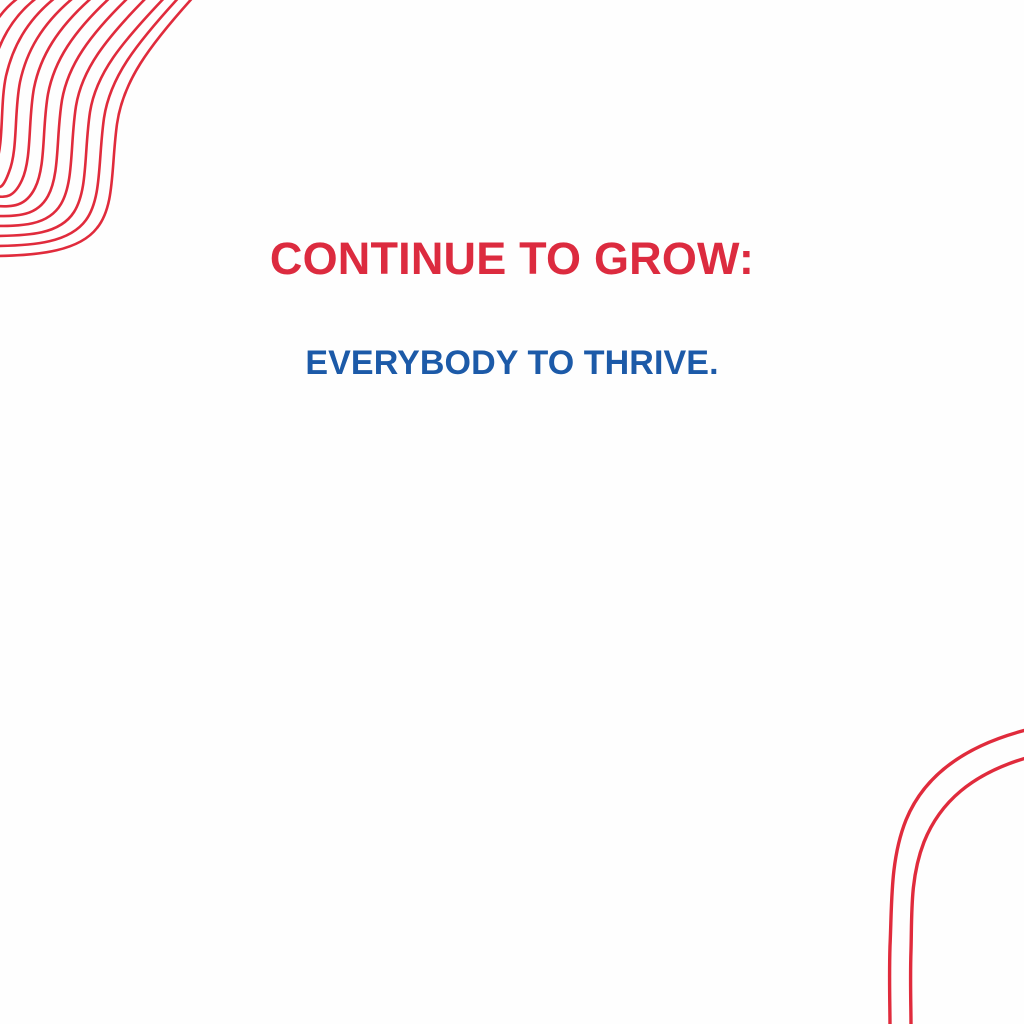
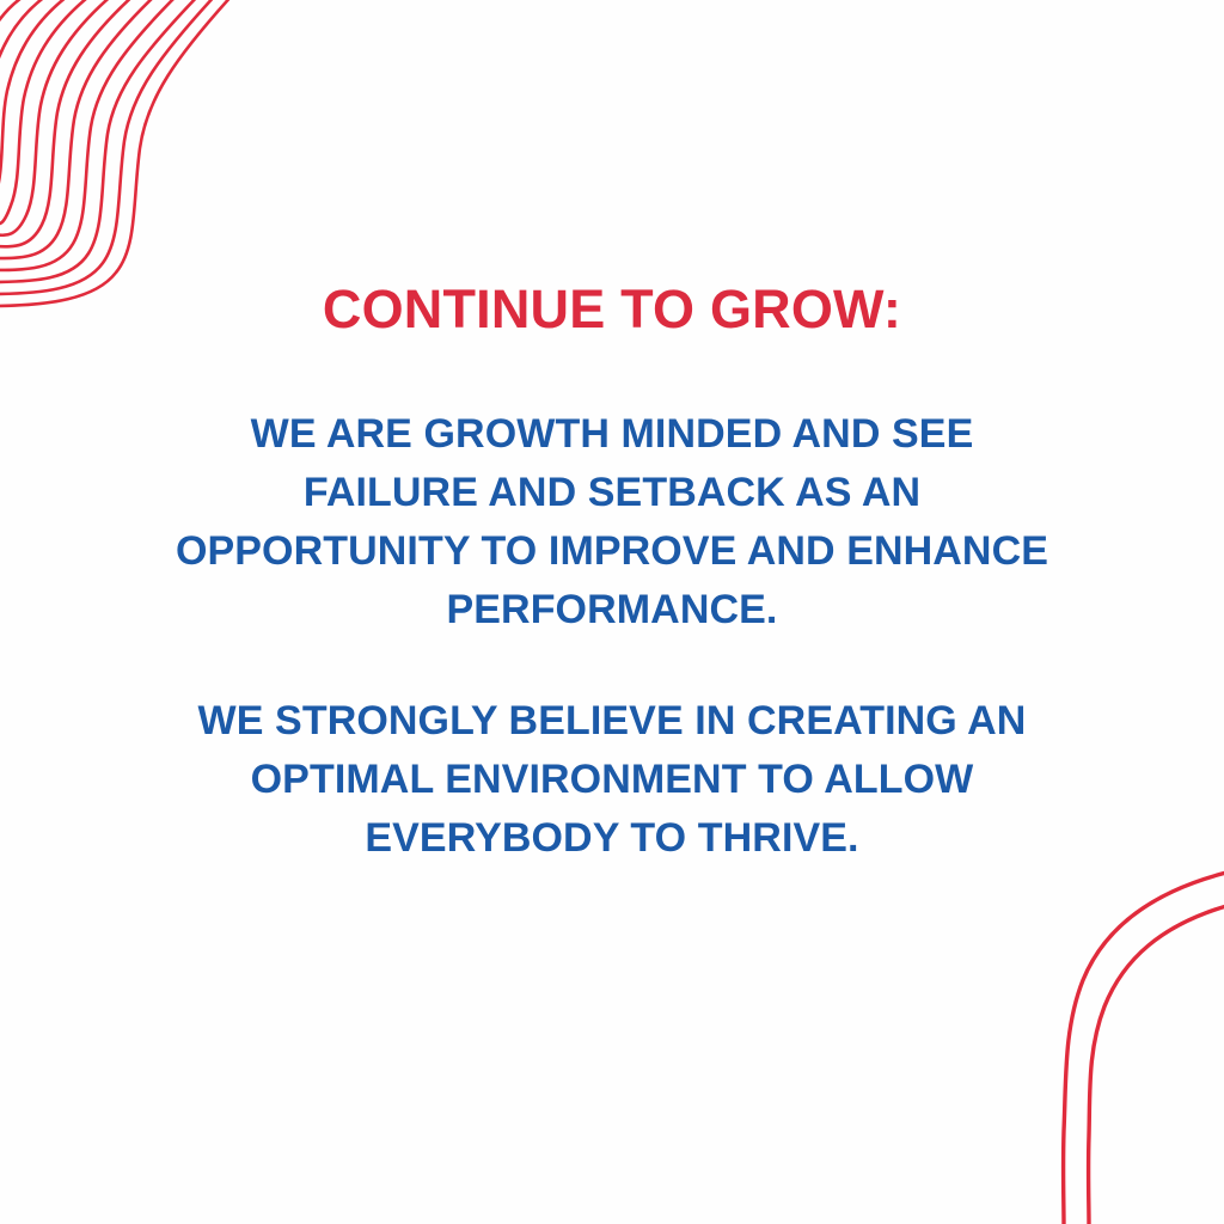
  CONTINUE TO GROW:
+ WE ARE GROWTH MINDED AND SEE
+ FAILURE AND SETBACK AS AN
+ OPPORTUNITY TO IMPROVE AND ENHANCE
+ PERFORMANCE.
+ WE STRONGLY BELIEVE IN CREATING AN
+ OPTIMAL ENVIRONMENT TO ALLOW
  EVERYBODY TO THRIVE.
